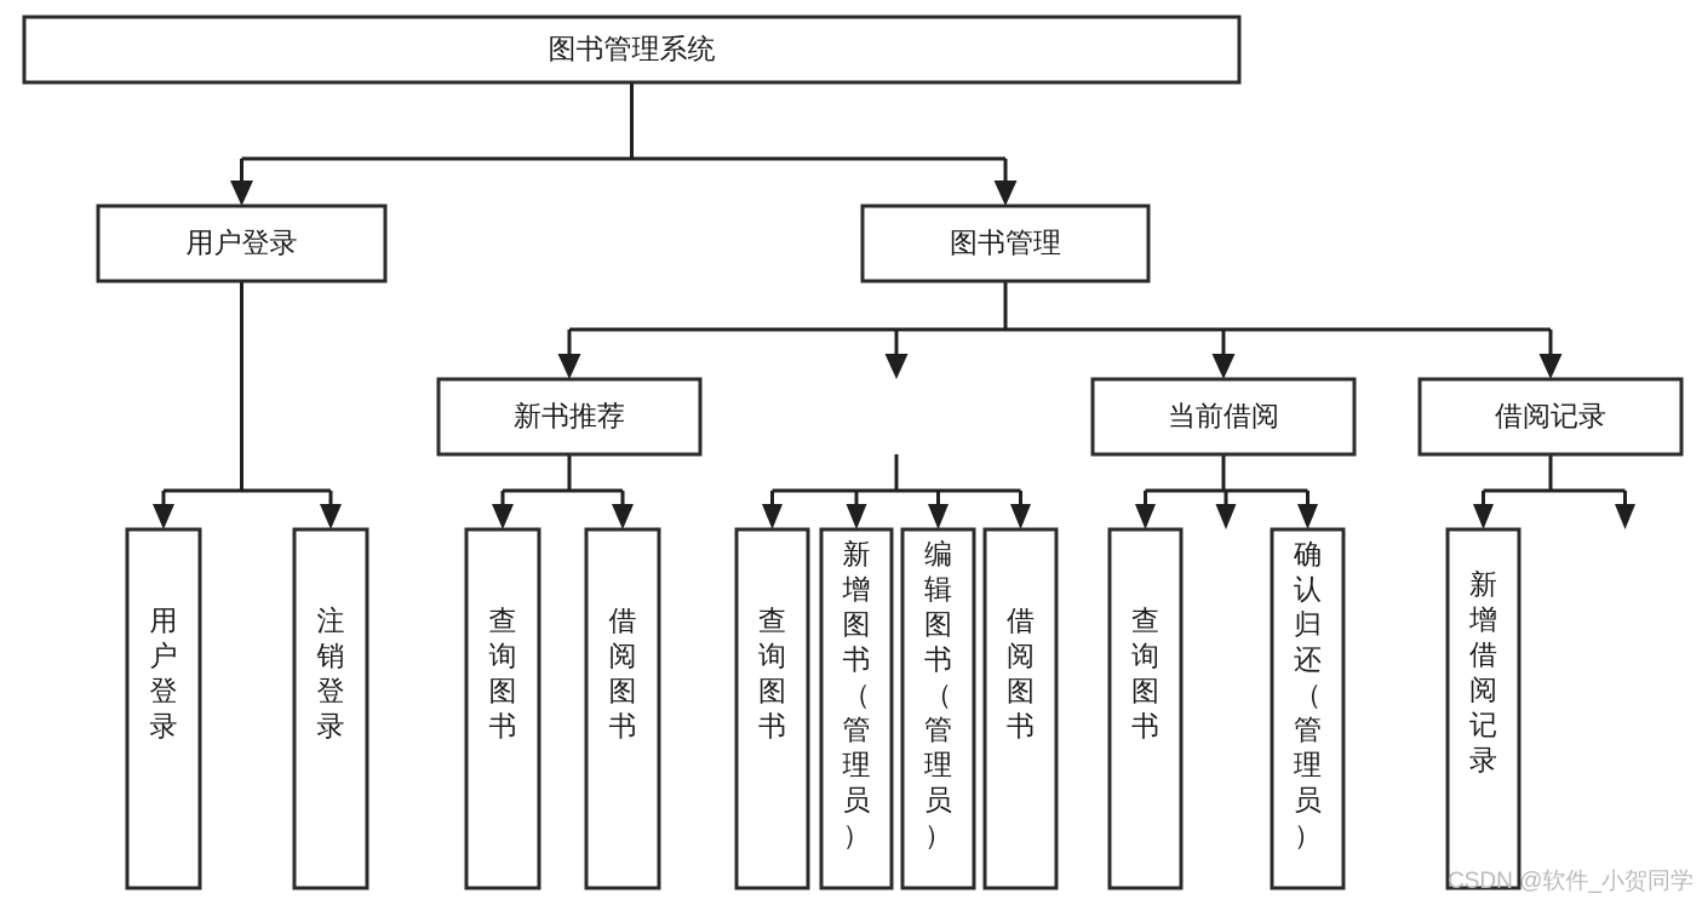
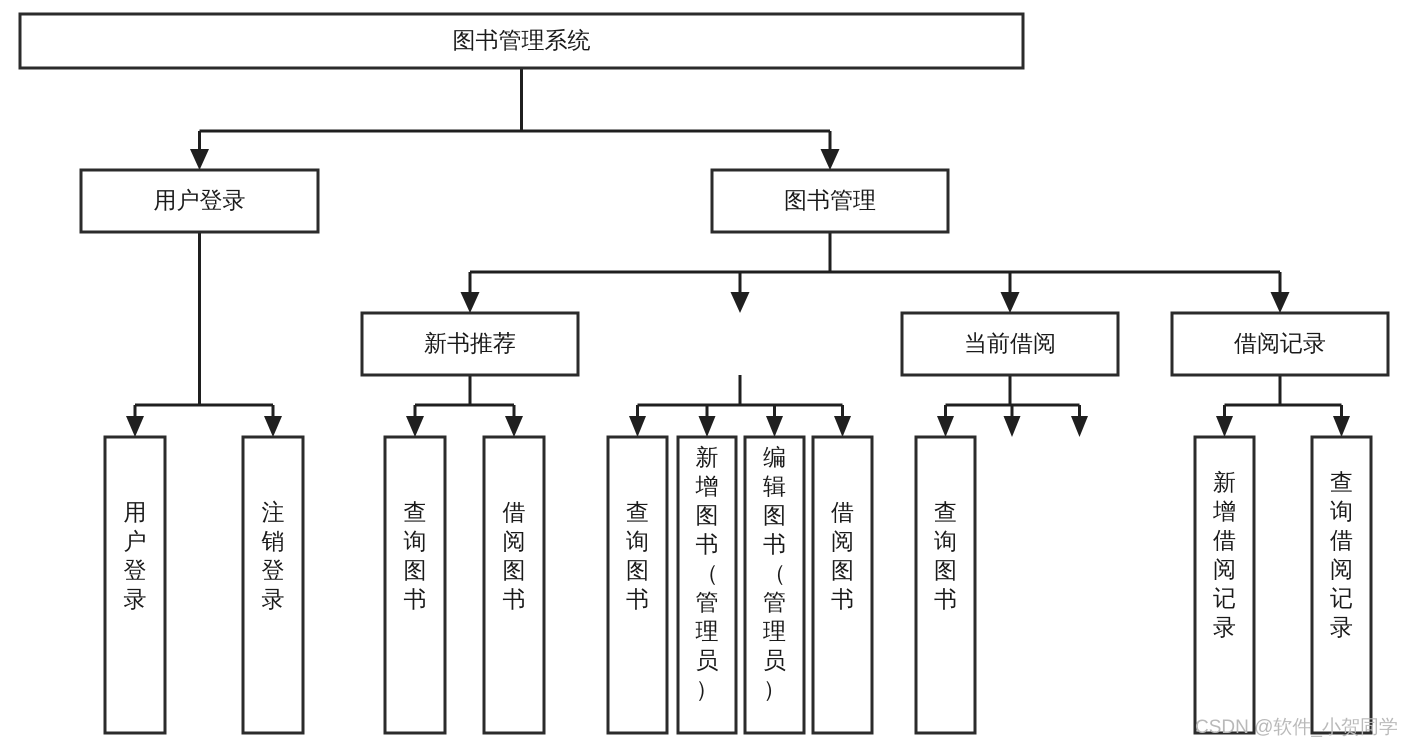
  图书管理系统
  用户登录
  图书管理
  新书推荐
  当前借阅
  借阅记录
  用户登录
  注销登录
  查询图书
  借阅图书
  查询图书
  新增图书（管理员）
  编辑图书（管理员）
  借阅图书
  查询图书
- 确认归还（管理员）
  新增借阅记录
+ 查询借阅记录
  CSDN @软件_小贺同学
